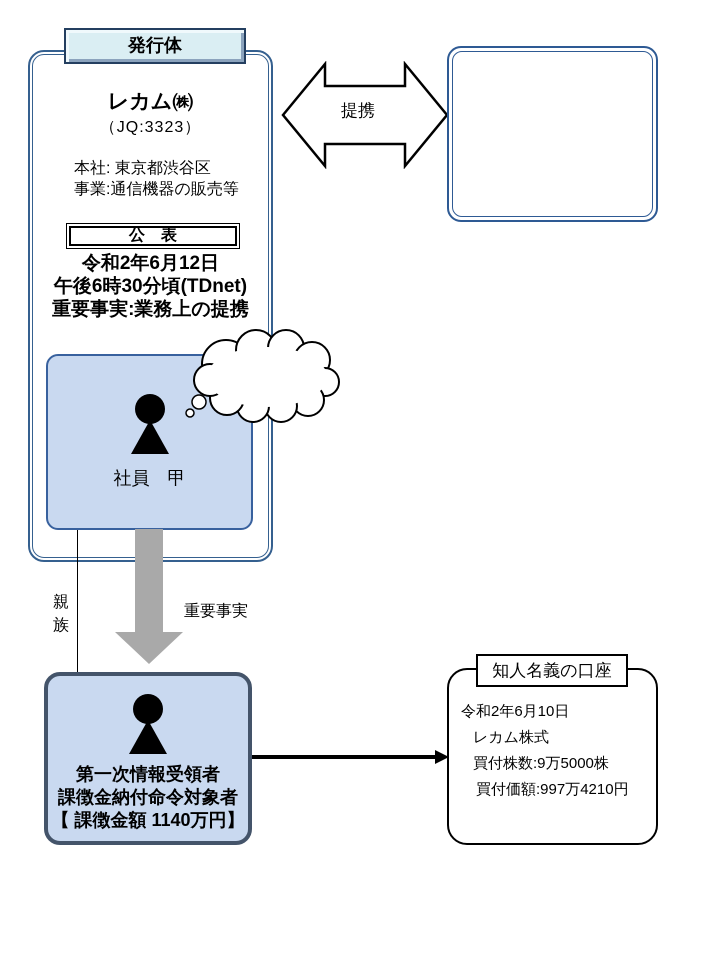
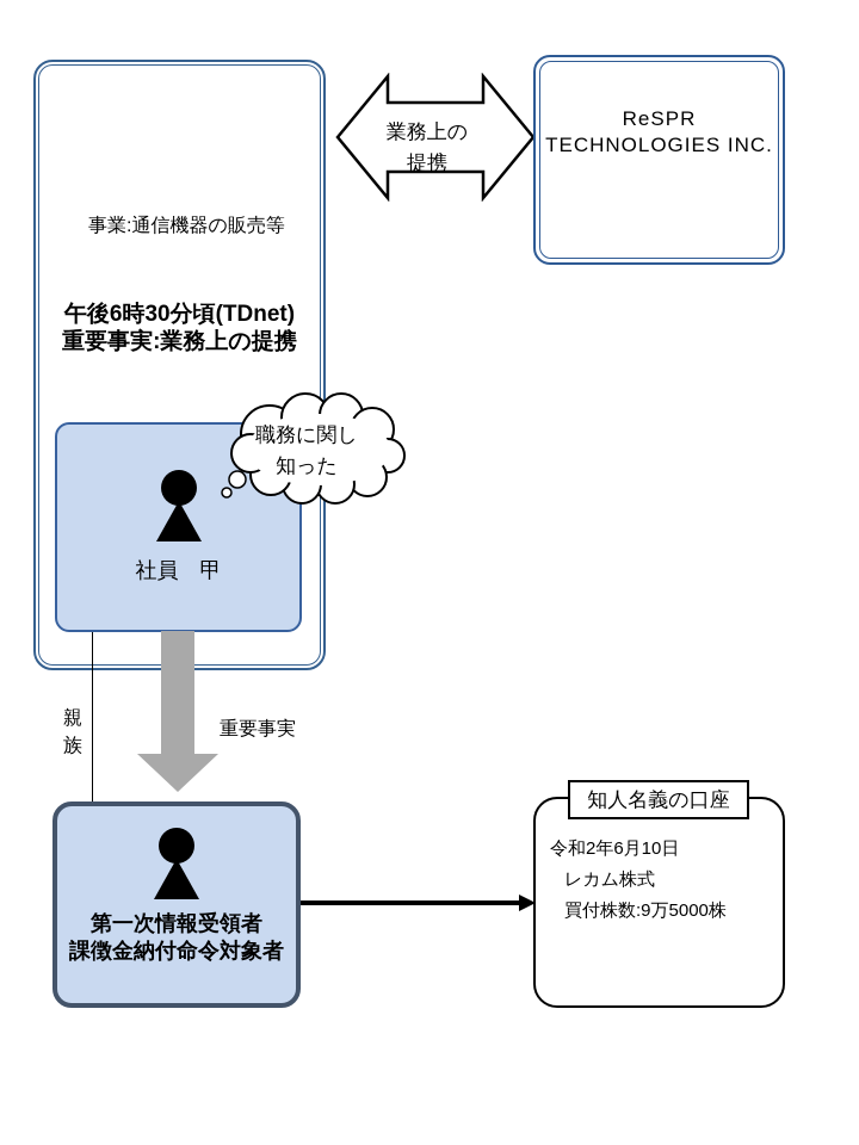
- 発行体
- レカム㈱
- （JQ:3323）
- 本社: 東京都渋谷区
  事業:通信機器の販売等
- 公 表
- 令和2年6月12日
  午後6時30分頃(TDnet)
  重要事実:業務上の提携
  社員 甲
+ 職務に関し
+ 知った
+ 業務上の
  提携
+ ReSPR
+ TECHNOLOGIES INC.
  重要事実
  親族
  第一次情報受領者
  課徴金納付命令対象者
- 【 課徴金額 1140万円】
  知人名義の口座
  令和2年6月10日
  レカム株式
  買付株数:9万5000株
- 買付価額:997万4210円
